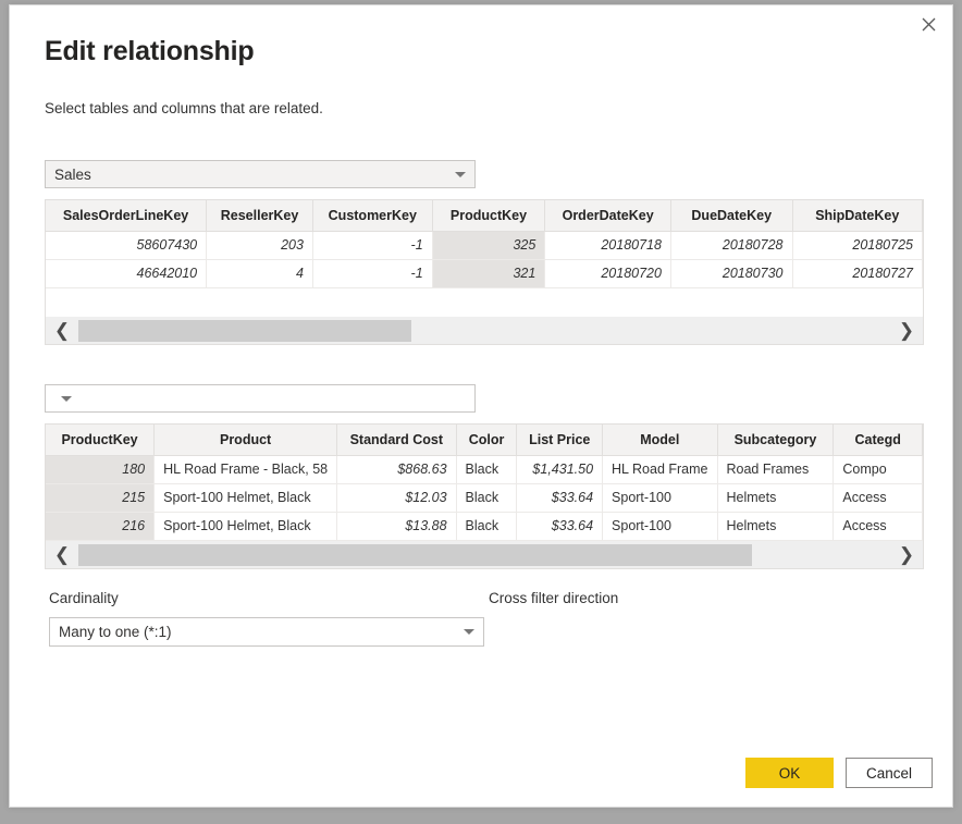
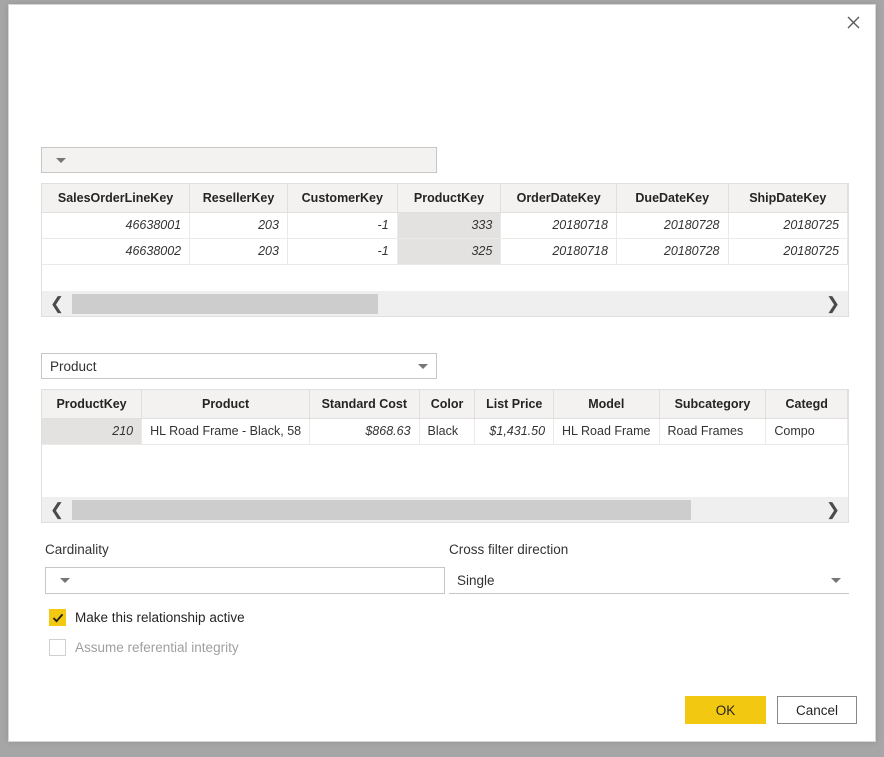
- Edit relationship
- Select tables and columns that are related.
- Sales
  SalesOrderLineKey	ResellerKey	CustomerKey	ProductKey	OrderDateKey	DueDateKey	ShipDateKey
+ 46638001	203	-1	333	20180718	20180728	20180725
- 58607430	203	-1	325	20180718	20180728	20180725
+ 46638002	203	-1	325	20180718	20180728	20180725
- 46642010	4	-1	321	20180720	20180730	20180727
  ❮
  ❯
+ Product
  ProductKey	Product	Standard Cost	Color	List Price	Model	Subcategory	Categd
- 180	HL Road Frame - Black, 58	$868.63	Black	$1,431.50	HL Road Frame	Road Frames	Compo
+ 210	HL Road Frame - Black, 58	$868.63	Black	$1,431.50	HL Road Frame	Road Frames	Compo
- 215	Sport-100 Helmet, Black	$12.03	Black	$33.64	Sport-100	Helmets	Access
- 216	Sport-100 Helmet, Black	$13.88	Black	$33.64	Sport-100	Helmets	Access
  ❮
  ❯
  Cardinality
- Many to one (*:1)
  Cross filter direction
+ Single
+ Make this relationship active
+ Assume referential integrity
  OK
  Cancel
